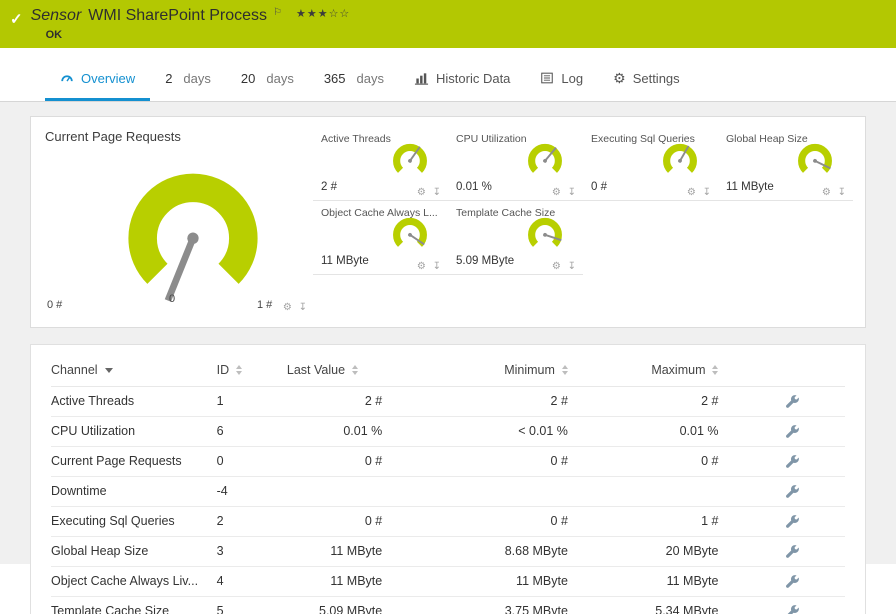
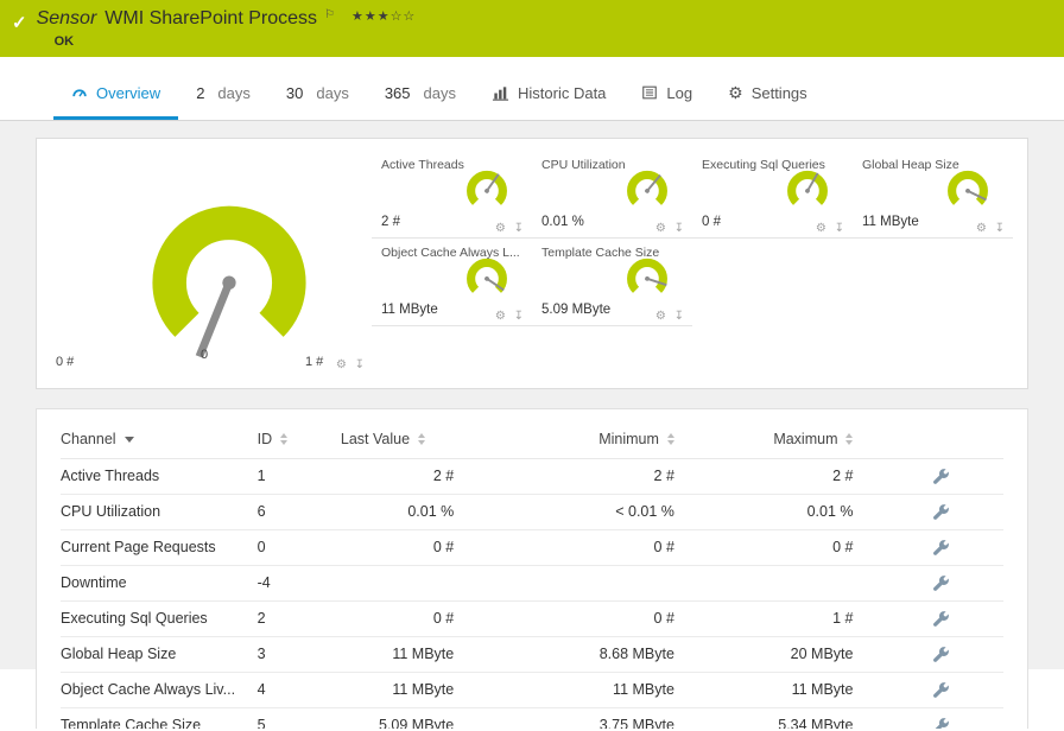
  ✓
  Sensor
  WMI SharePoint Process
  ⚐
  ★★★☆☆
  OK
  Overview
  2
  days
- 20
+ 30
  days
  365
  days
  Historic Data
  Log
  ⚙
  Settings
- Current Page Requests
  0 #
  0
  1 #
  ⚙ ↧
  Active Threads
  2 #
  ⚙ ↧
  CPU Utilization
  0.01 %
  ⚙ ↧
  Executing Sql Queries
  0 #
  ⚙ ↧
  Global Heap Size
  11 MByte
  ⚙ ↧
  Object Cache Always L...
  11 MByte
  ⚙ ↧
  Template Cache Size
  5.09 MByte
  ⚙ ↧
  Channel	ID	Last Value	Minimum	Maximum
  Active Threads	1	2 #	2 #	2 #
  CPU Utilization	6	0.01 %	< 0.01 %	0.01 %
  Current Page Requests	0	0 #	0 #	0 #
  Downtime	-4
  Executing Sql Queries	2	0 #	0 #	1 #
  Global Heap Size	3	11 MByte	8.68 MByte	20 MByte
  Object Cache Always Liv...	4	11 MByte	11 MByte	11 MByte
  Template Cache Size	5	5.09 MByte	3.75 MByte	5.34 MByte
